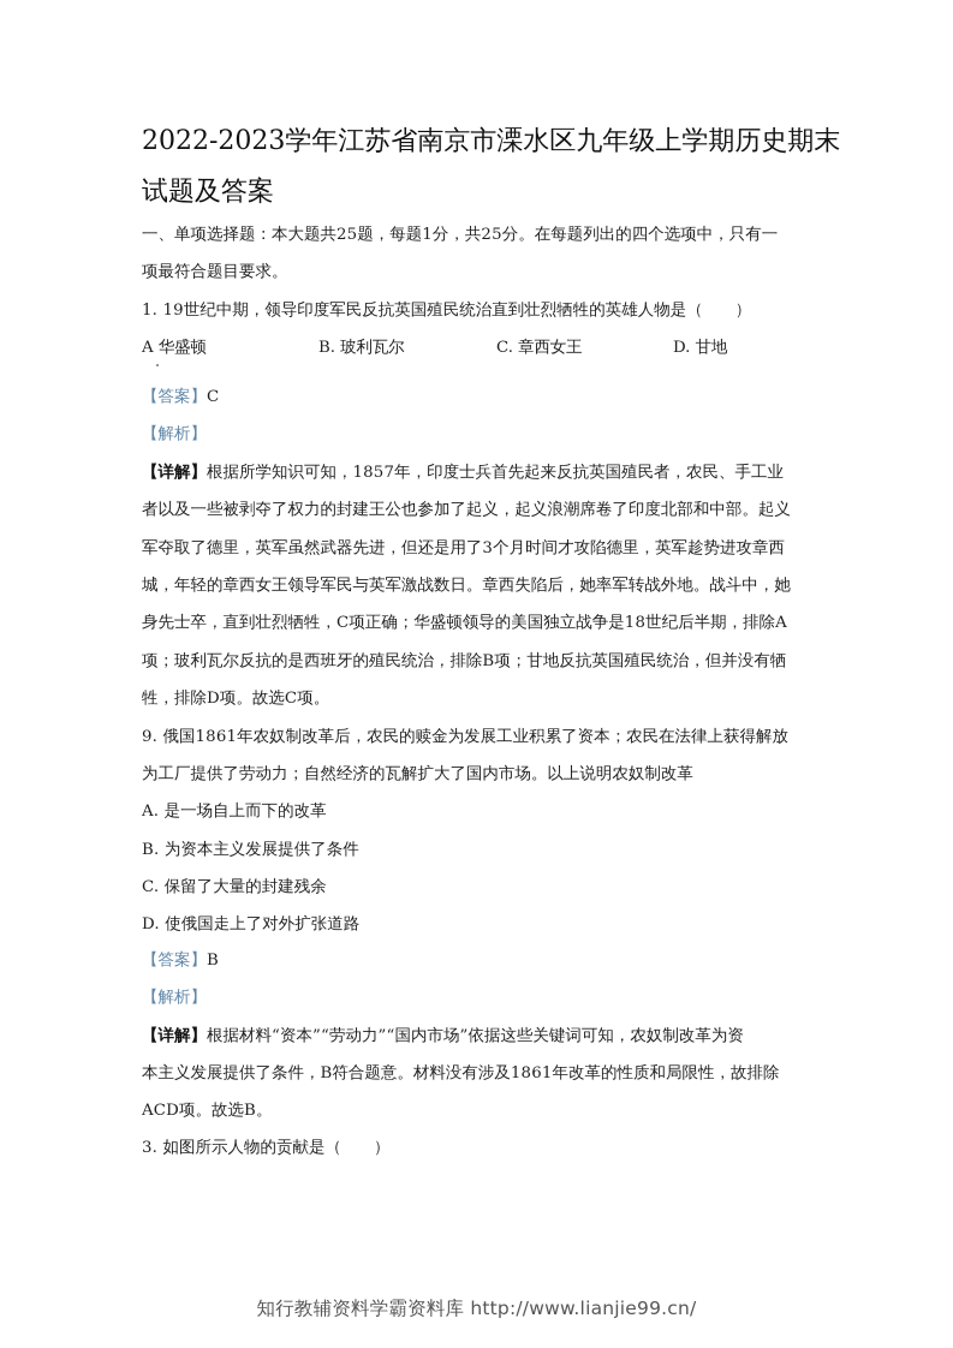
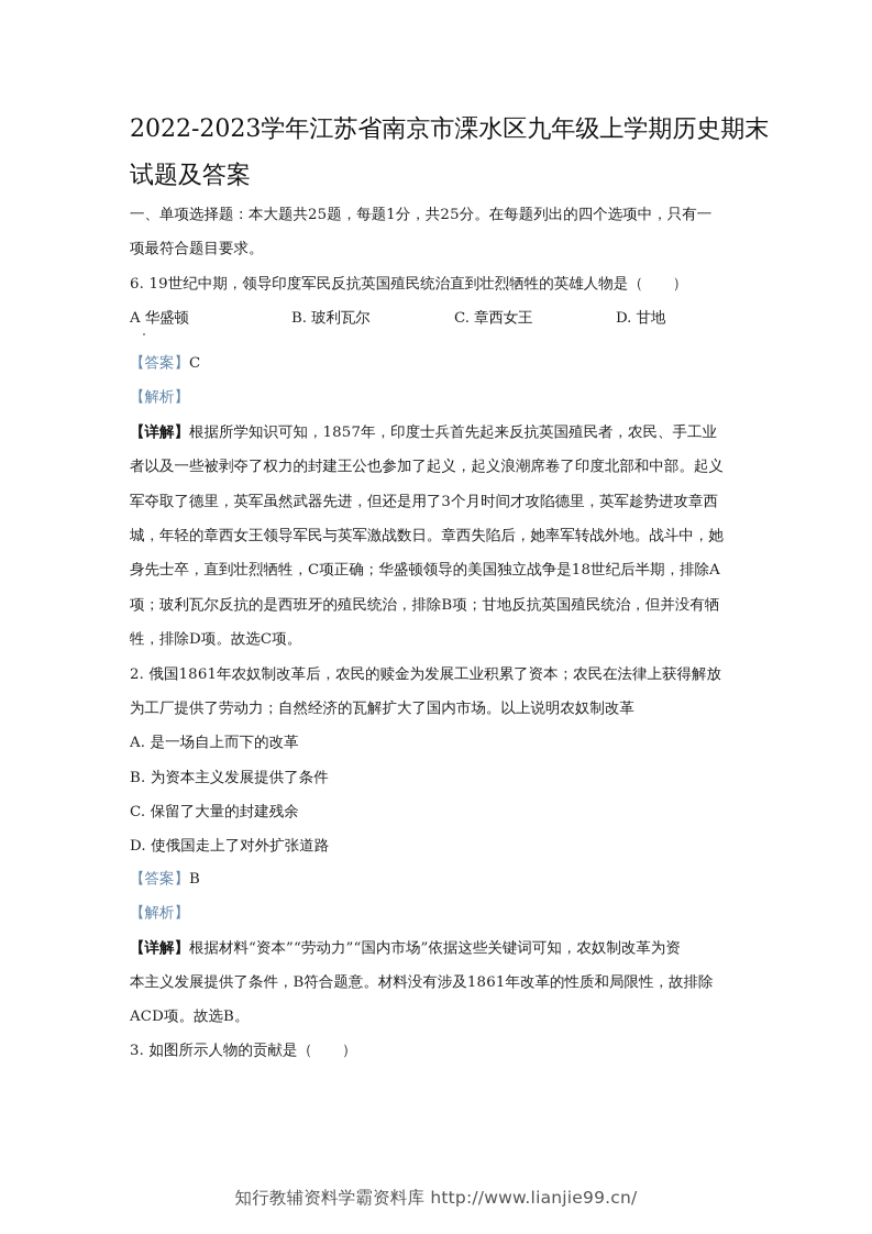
  2022-2023学年江苏省南京市溧水区九年级上学期历史期末
  试题及答案
  一、单项选择题：本大题共25题，每题1分，共25分。在每题列出的四个选项中，只有一
  项最符合题目要求。
- 1. 19世纪中期，领导印度军民反抗英国殖民统治直到壮烈牺牲的英雄人物是（ ）
+ 6. 19世纪中期，领导印度军民反抗英国殖民统治直到壮烈牺牲的英雄人物是（ ）
  A 华盛顿
  B. 玻利瓦尔
  C. 章西女王
  D. 甘地
  【答案】C
  【解析】
  【详解】根据所学知识可知，1857年，印度士兵首先起来反抗英国殖民者，农民、手工业
  者以及一些被剥夺了权力的封建王公也参加了起义，起义浪潮席卷了印度北部和中部。起义
  军夺取了德里，英军虽然武器先进，但还是用了3个月时间才攻陷德里，英军趁势进攻章西
  城，年轻的章西女王领导军民与英军激战数日。章西失陷后，她率军转战外地。战斗中，她
  身先士卒，直到壮烈牺牲，C项正确；华盛顿领导的美国独立战争是18世纪后半期，排除A
  项；玻利瓦尔反抗的是西班牙的殖民统治，排除B项；甘地反抗英国殖民统治，但并没有牺
  牲，排除D项。故选C项。
- 9. 俄国1861年农奴制改革后，农民的赎金为发展工业积累了资本；农民在法律上获得解放
+ 2. 俄国1861年农奴制改革后，农民的赎金为发展工业积累了资本；农民在法律上获得解放
  为工厂提供了劳动力；自然经济的瓦解扩大了国内市场。以上说明农奴制改革
  A. 是一场自上而下的改革
  B. 为资本主义发展提供了条件
  C. 保留了大量的封建残余
  D. 使俄国走上了对外扩张道路
  【答案】B
  【解析】
  【详解】根据材料“资本”“劳动力”“国内市场”依据这些关键词可知，农奴制改革为资
  本主义发展提供了条件，B符合题意。材料没有涉及1861年改革的性质和局限性，故排除
  ACD项。故选B。
  3. 如图所示人物的贡献是（ ）
  知行教辅资料学霸资料库 http://www.lianjie99.cn/
